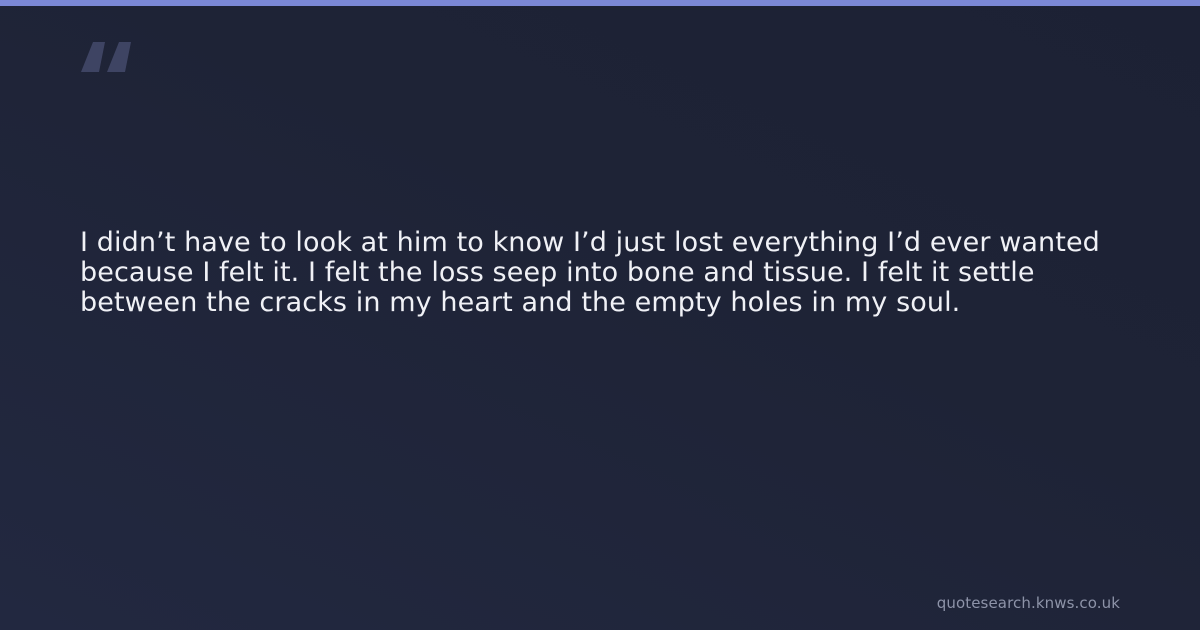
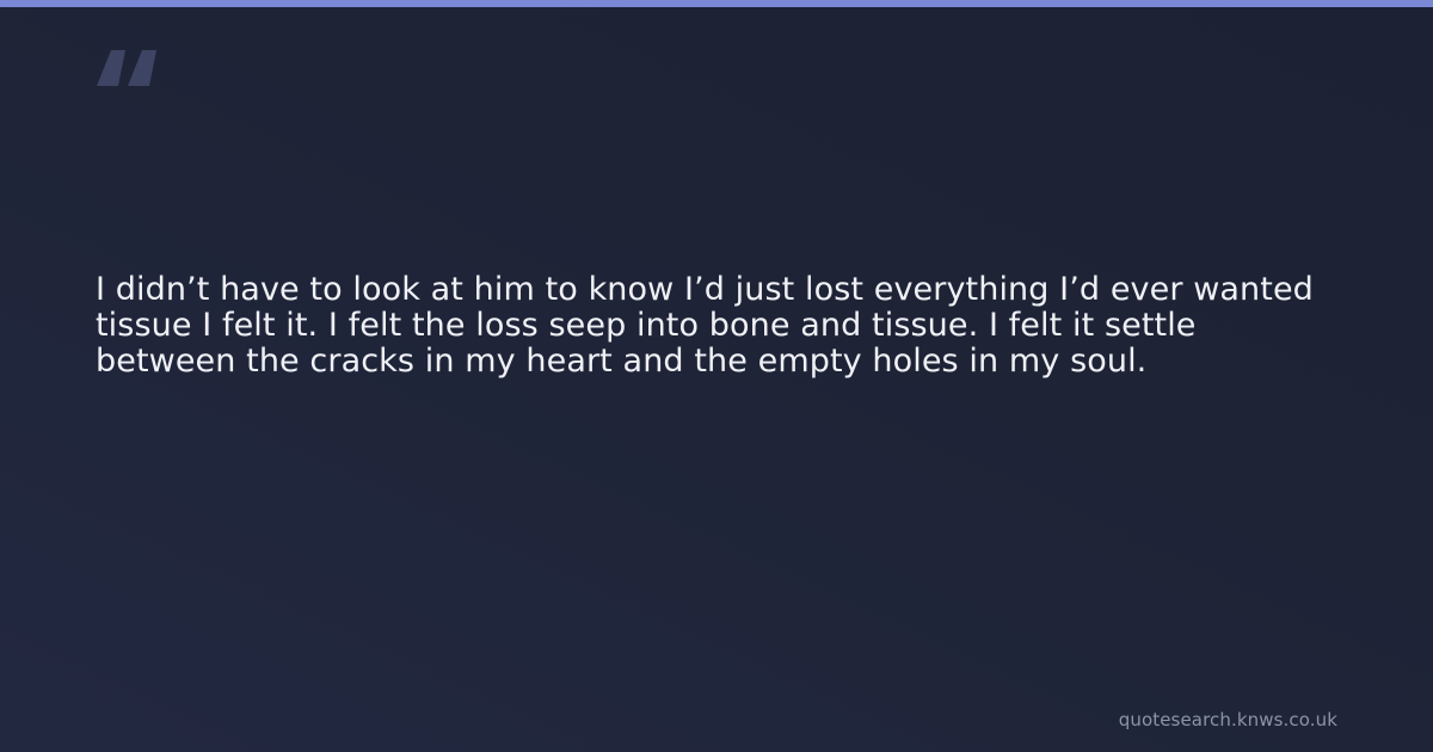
- I didn’t have to look at him to know I’d just lost everything I’d ever wanted because I felt it. I felt the loss seep into bone and tissue. I felt it settle between the cracks in my heart and the empty holes in my soul.
+ I didn’t have to look at him to know I’d just lost everything I’d ever wanted tissue I felt it. I felt the loss seep into bone and tissue. I felt it settle between the cracks in my heart and the empty holes in my soul.
  quotesearch.knws.co.uk
